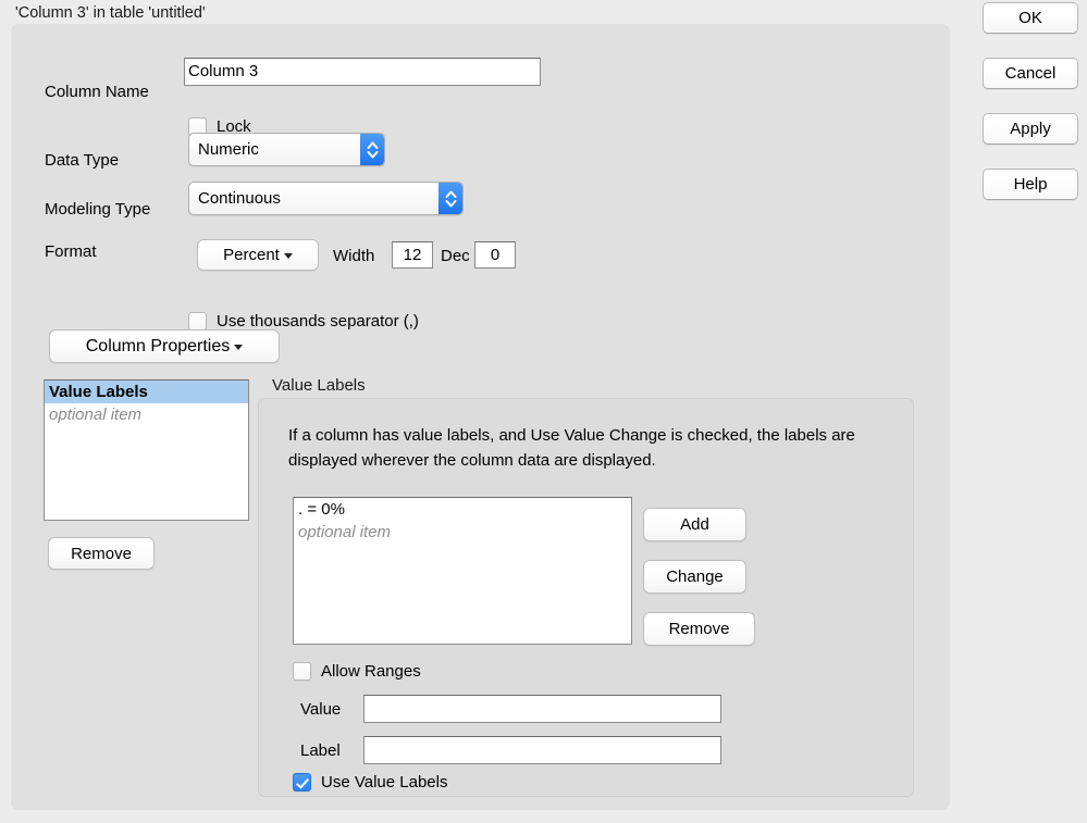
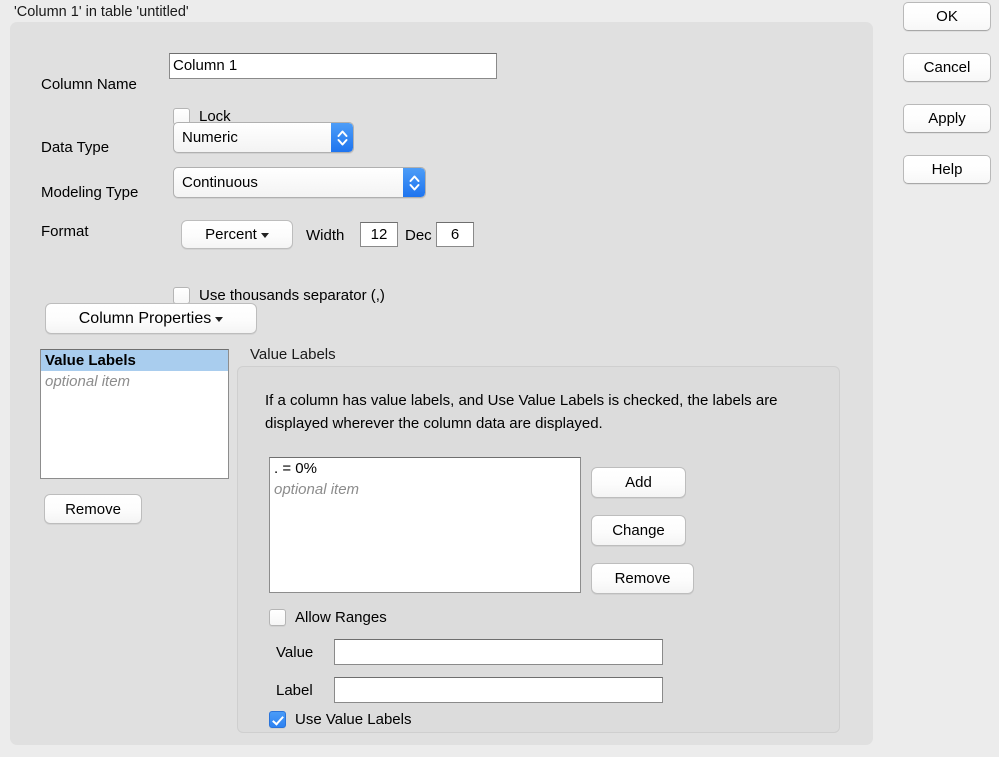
- 'Column 3' in table 'untitled'
+ 'Column 1' in table 'untitled'
  Column Name
- Column 3
+ Column 1
  Lock
  Data Type
  Numeric
  Modeling Type
  Continuous
  Format
  Percent
  Width
  12
  Dec
- 0
+ 6
  Use thousands separator (,)
  Column Properties
  Value Labels
  optional item
  Remove
  Value Labels
- If a column has value labels, and Use Value Change is checked, the labels are displayed wherever the column data are displayed.
+ If a column has value labels, and Use Value Labels is checked, the labels are displayed wherever the column data are displayed.
  . = 0%
  optional item
  Add
  Change
  Remove
  Allow Ranges
  Value
  Label
  Use Value Labels
  OK
  Cancel
  Apply
  Help
